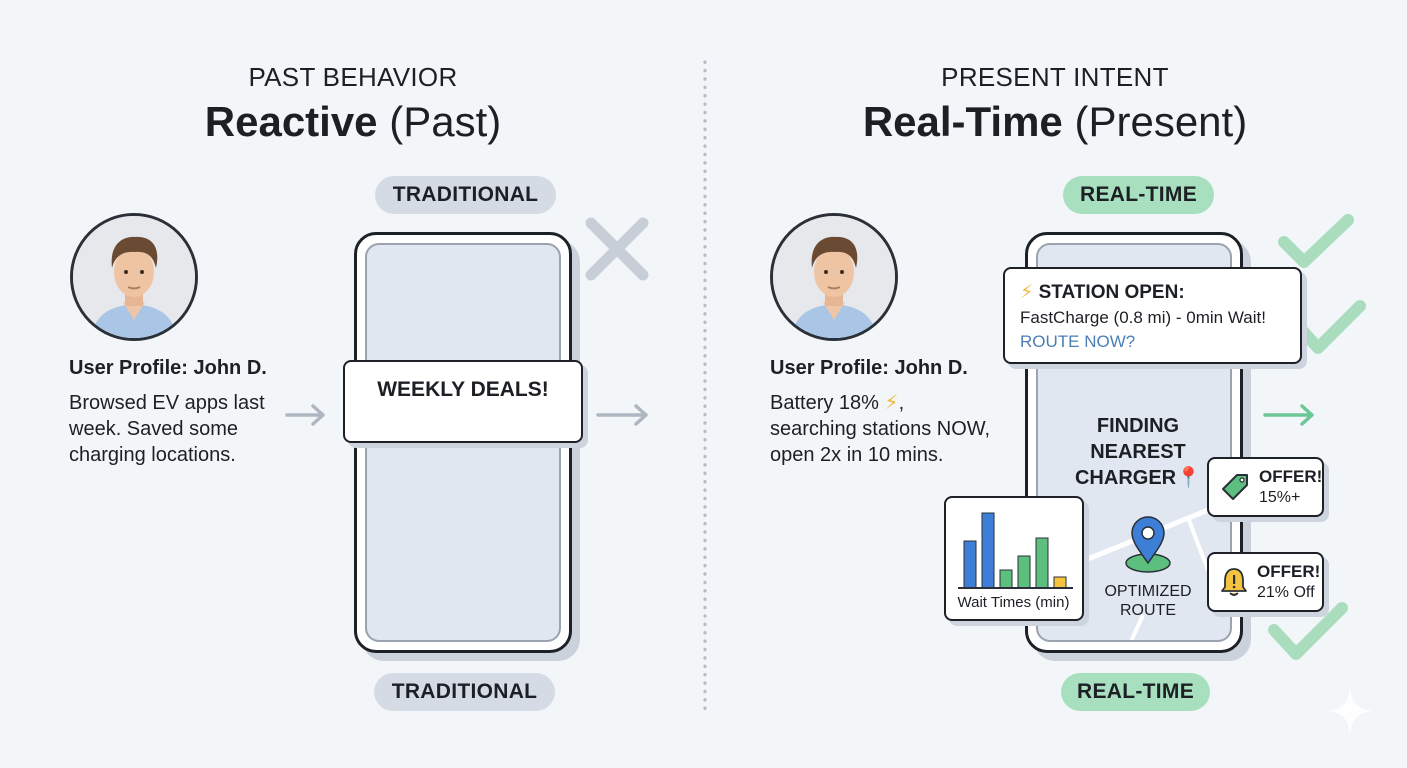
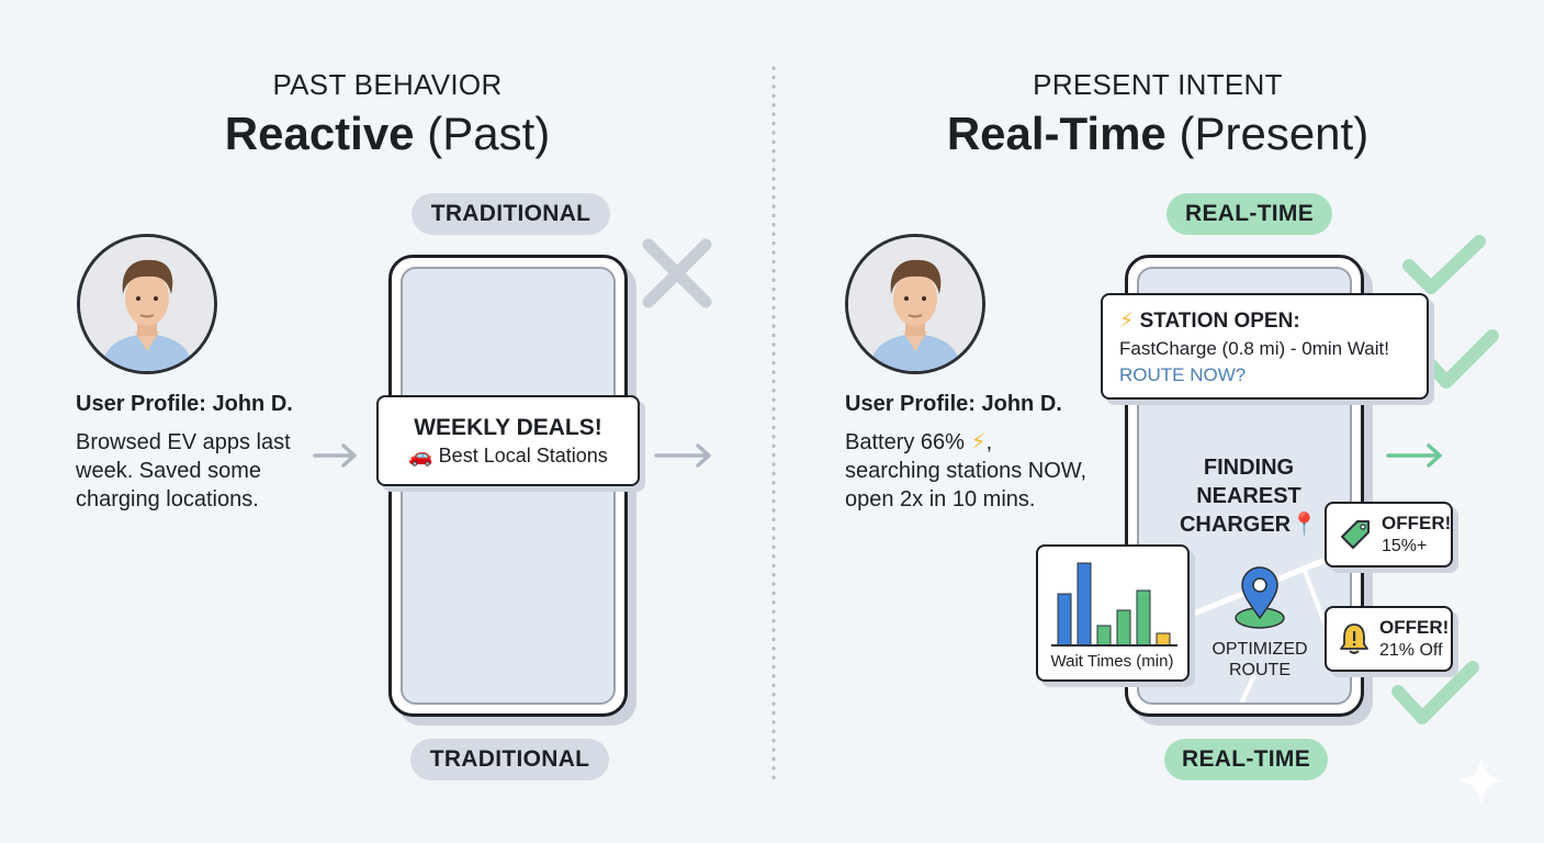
  PAST BEHAVIOR
  Reactive (Past)
  TRADITIONAL
  User Profile: John D.
  Browsed EV apps last
  week. Saved some
  charging locations.
  WEEKLY DEALS!
+ 🚗 Best Local Stations
  TRADITIONAL
  PRESENT INTENT
  Real-Time (Present)
  REAL-TIME
  User Profile: John D.
- Battery 18% ⚡,
+ Battery 66% ⚡,
  searching stations NOW,
  open 2x in 10 mins.
  FINDING
  NEAREST
  CHARGER📍
  ⚡ STATION OPEN:
  FastCharge (0.8 mi) - 0min Wait!
  ROUTE NOW?
  OFFER!
  15%+
  OFFER!
  21% Off
  OPTIMIZED
  ROUTE
  Wait Times (min)
  REAL-TIME
